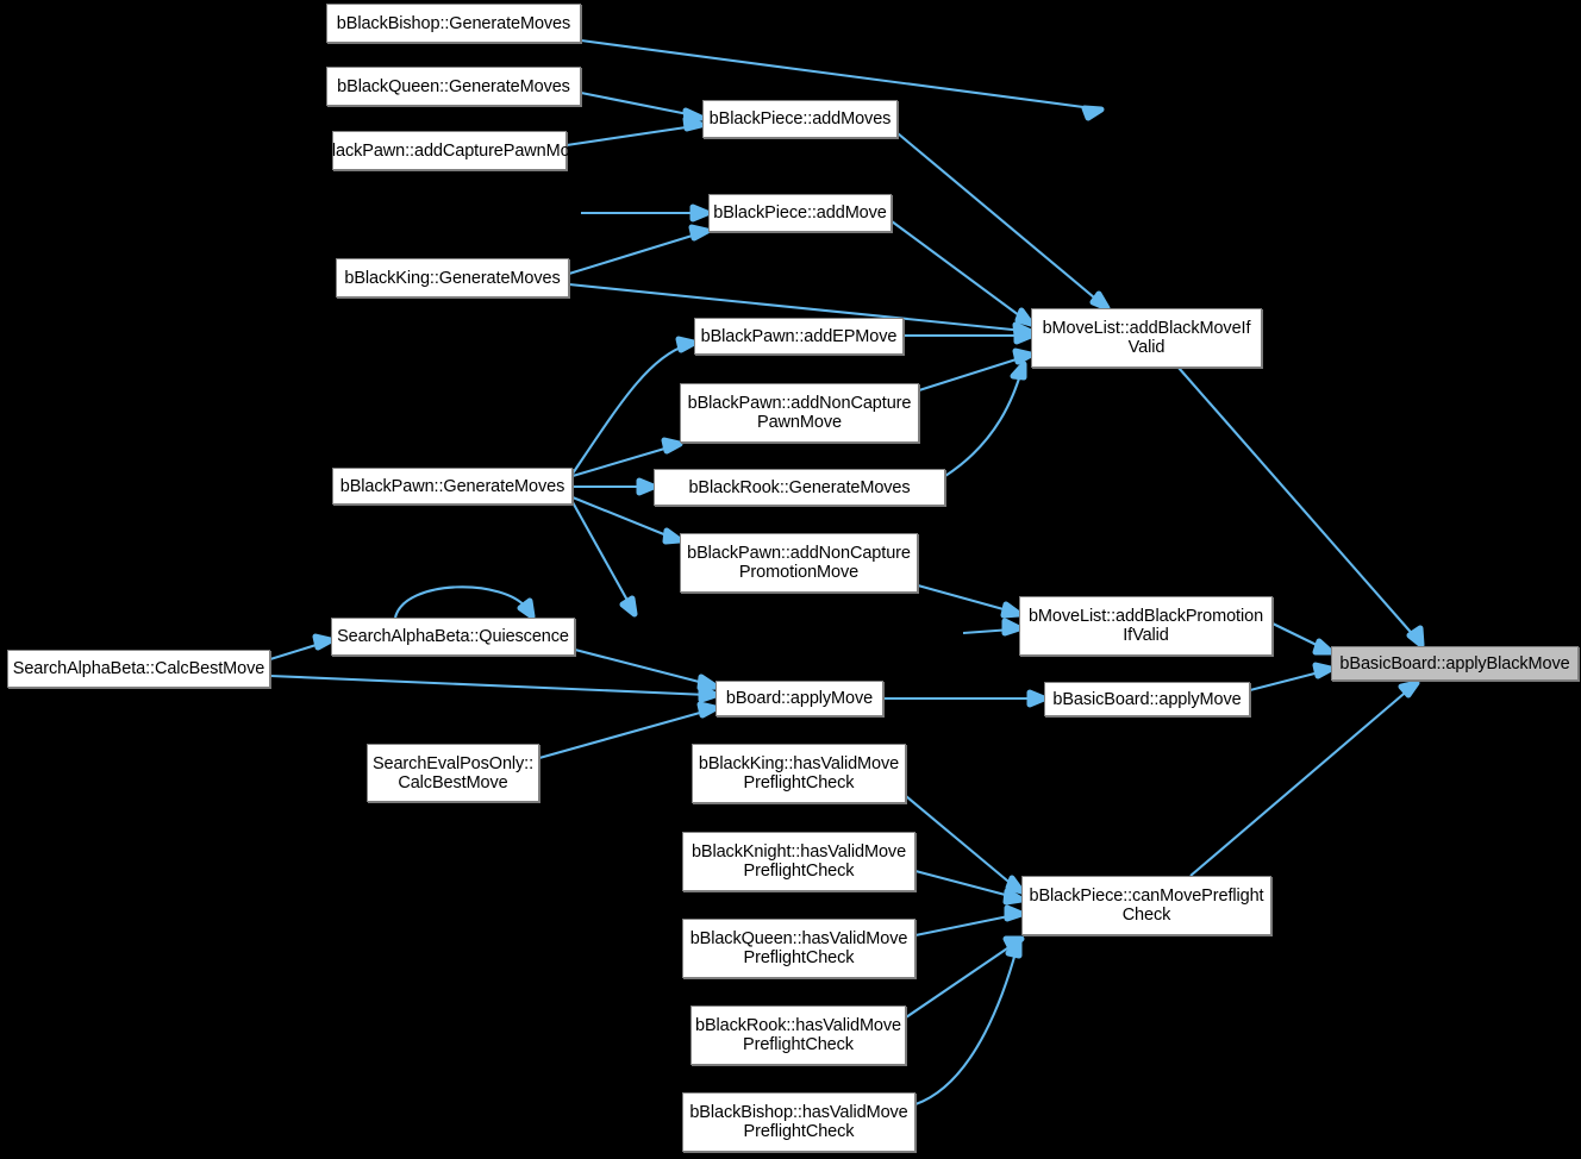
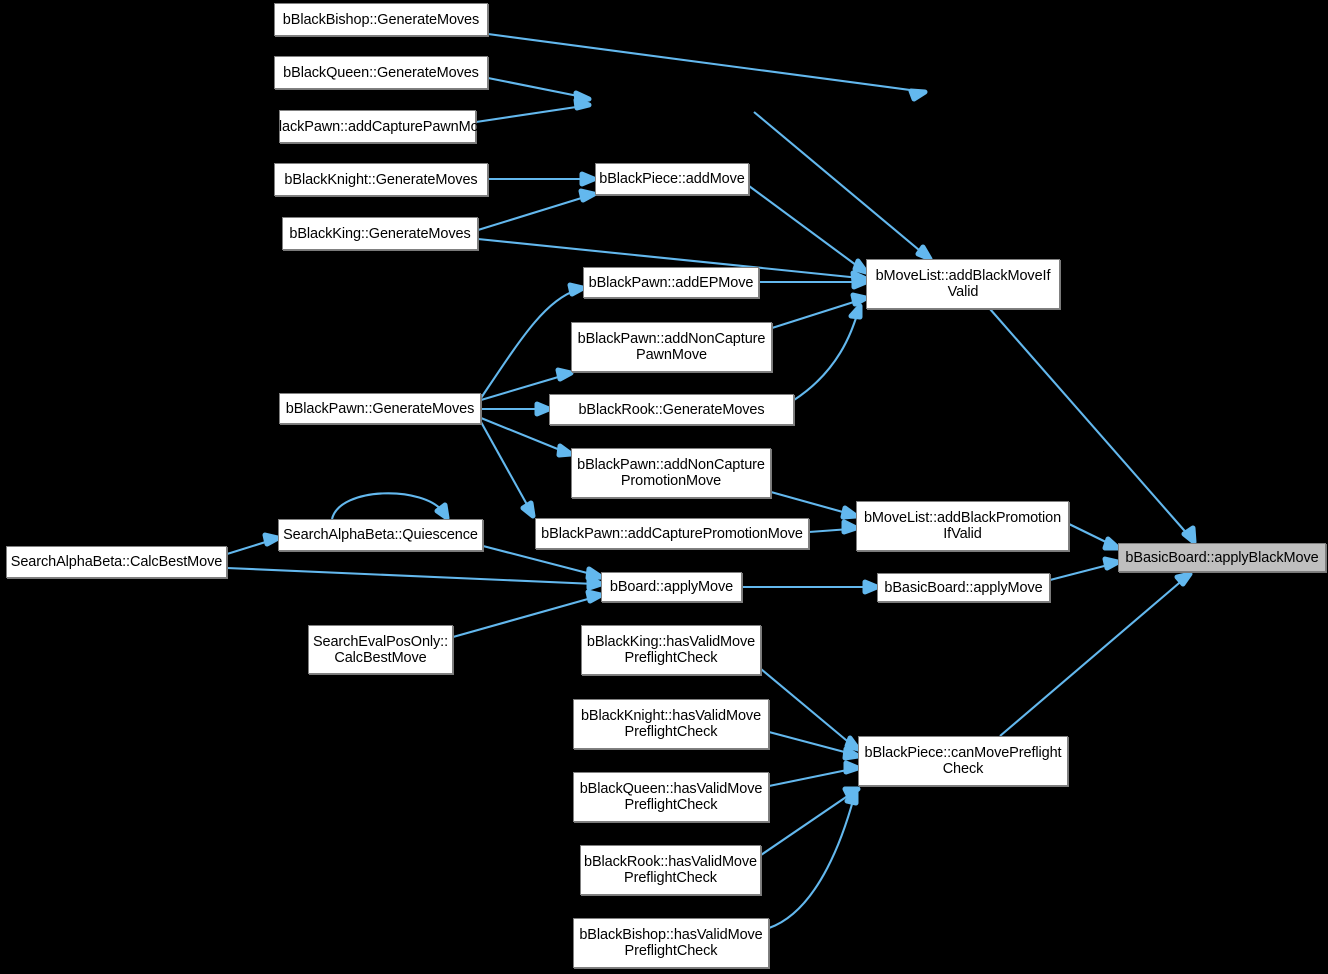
  bBlackBishop::GenerateMoves
  bBlackQueen::GenerateMoves
  bBlackPawn::addCapturePawnMove
+ bBlackKnight::GenerateMoves
  bBlackKing::GenerateMoves
- bBlackPiece::addMoves
  bBlackPiece::addMove
  bMoveList::addBlackMoveIf
  Valid
  bBlackPawn::addEPMove
  bBlackPawn::addNonCapture
  PawnMove
  bBlackPawn::GenerateMoves
  bBlackRook::GenerateMoves
  bBlackPawn::addNonCapture
  PromotionMove
+ bBlackPawn::addCapturePromotionMove
  bMoveList::addBlackPromotion
  IfValid
  SearchAlphaBeta::Quiescence
  SearchAlphaBeta::CalcBestMove
  bBasicBoard::applyBlackMove
  bBoard::applyMove
  bBasicBoard::applyMove
  SearchEvalPosOnly::
  CalcBestMove
  bBlackKing::hasValidMove
  PreflightCheck
  bBlackKnight::hasValidMove
  PreflightCheck
  bBlackPiece::canMovePreflight
  Check
  bBlackQueen::hasValidMove
  PreflightCheck
  bBlackRook::hasValidMove
  PreflightCheck
  bBlackBishop::hasValidMove
  PreflightCheck
